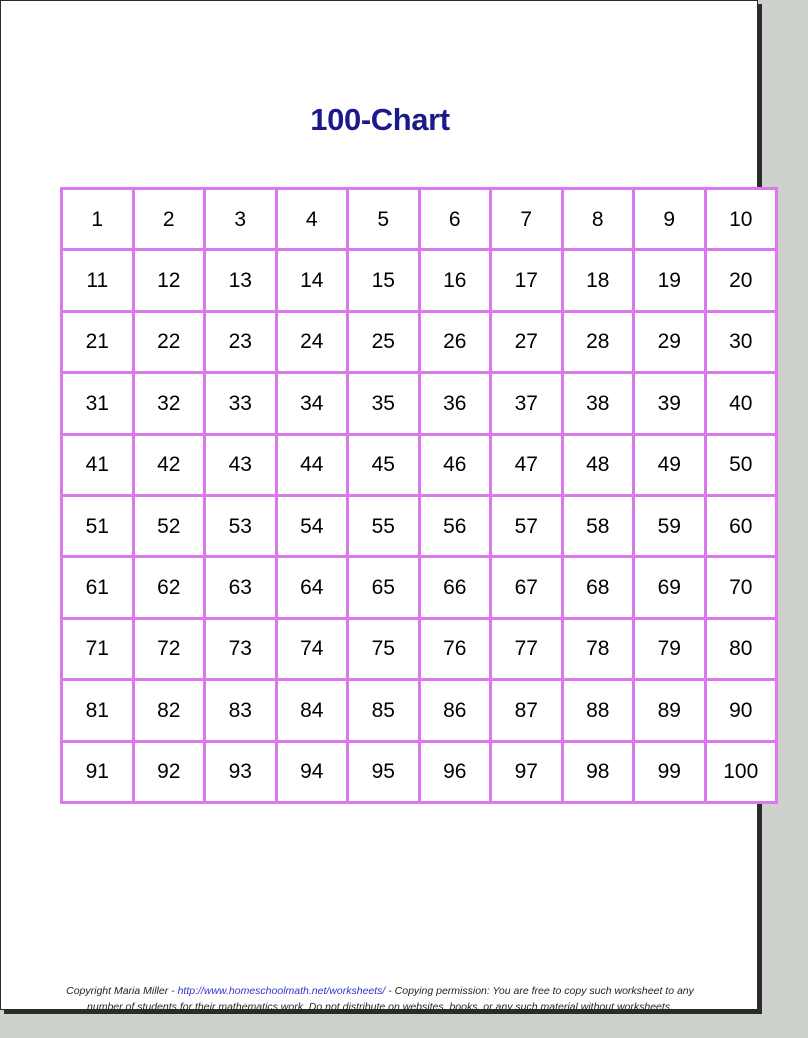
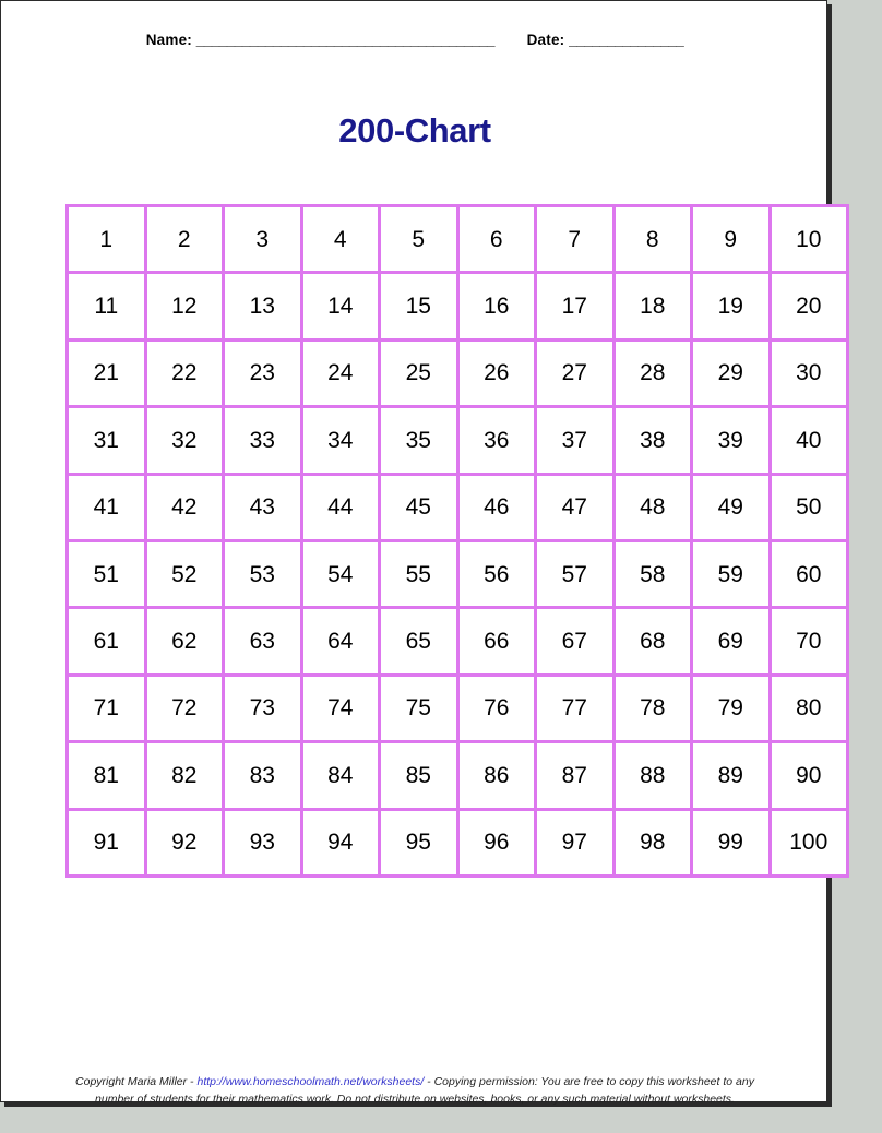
+ Name: _______________________________________ Date: _______________
- 100-Chart
+ 200-Chart
  1	2	3	4	5	6	7	8	9	10
  11	12	13	14	15	16	17	18	19	20
  21	22	23	24	25	26	27	28	29	30
  31	32	33	34	35	36	37	38	39	40
  41	42	43	44	45	46	47	48	49	50
  51	52	53	54	55	56	57	58	59	60
  61	62	63	64	65	66	67	68	69	70
  71	72	73	74	75	76	77	78	79	80
  81	82	83	84	85	86	87	88	89	90
  91	92	93	94	95	96	97	98	99	100
- Copyright Maria Miller - http://www.homeschoolmath.net/worksheets/ - Copying permission: You are free to copy such worksheet to any
+ Copyright Maria Miller - http://www.homeschoolmath.net/worksheets/ - Copying permission: You are free to copy this worksheet to any
  number of students for their mathematics work. Do not distribute on websites, books, or any such material without worksheets.
